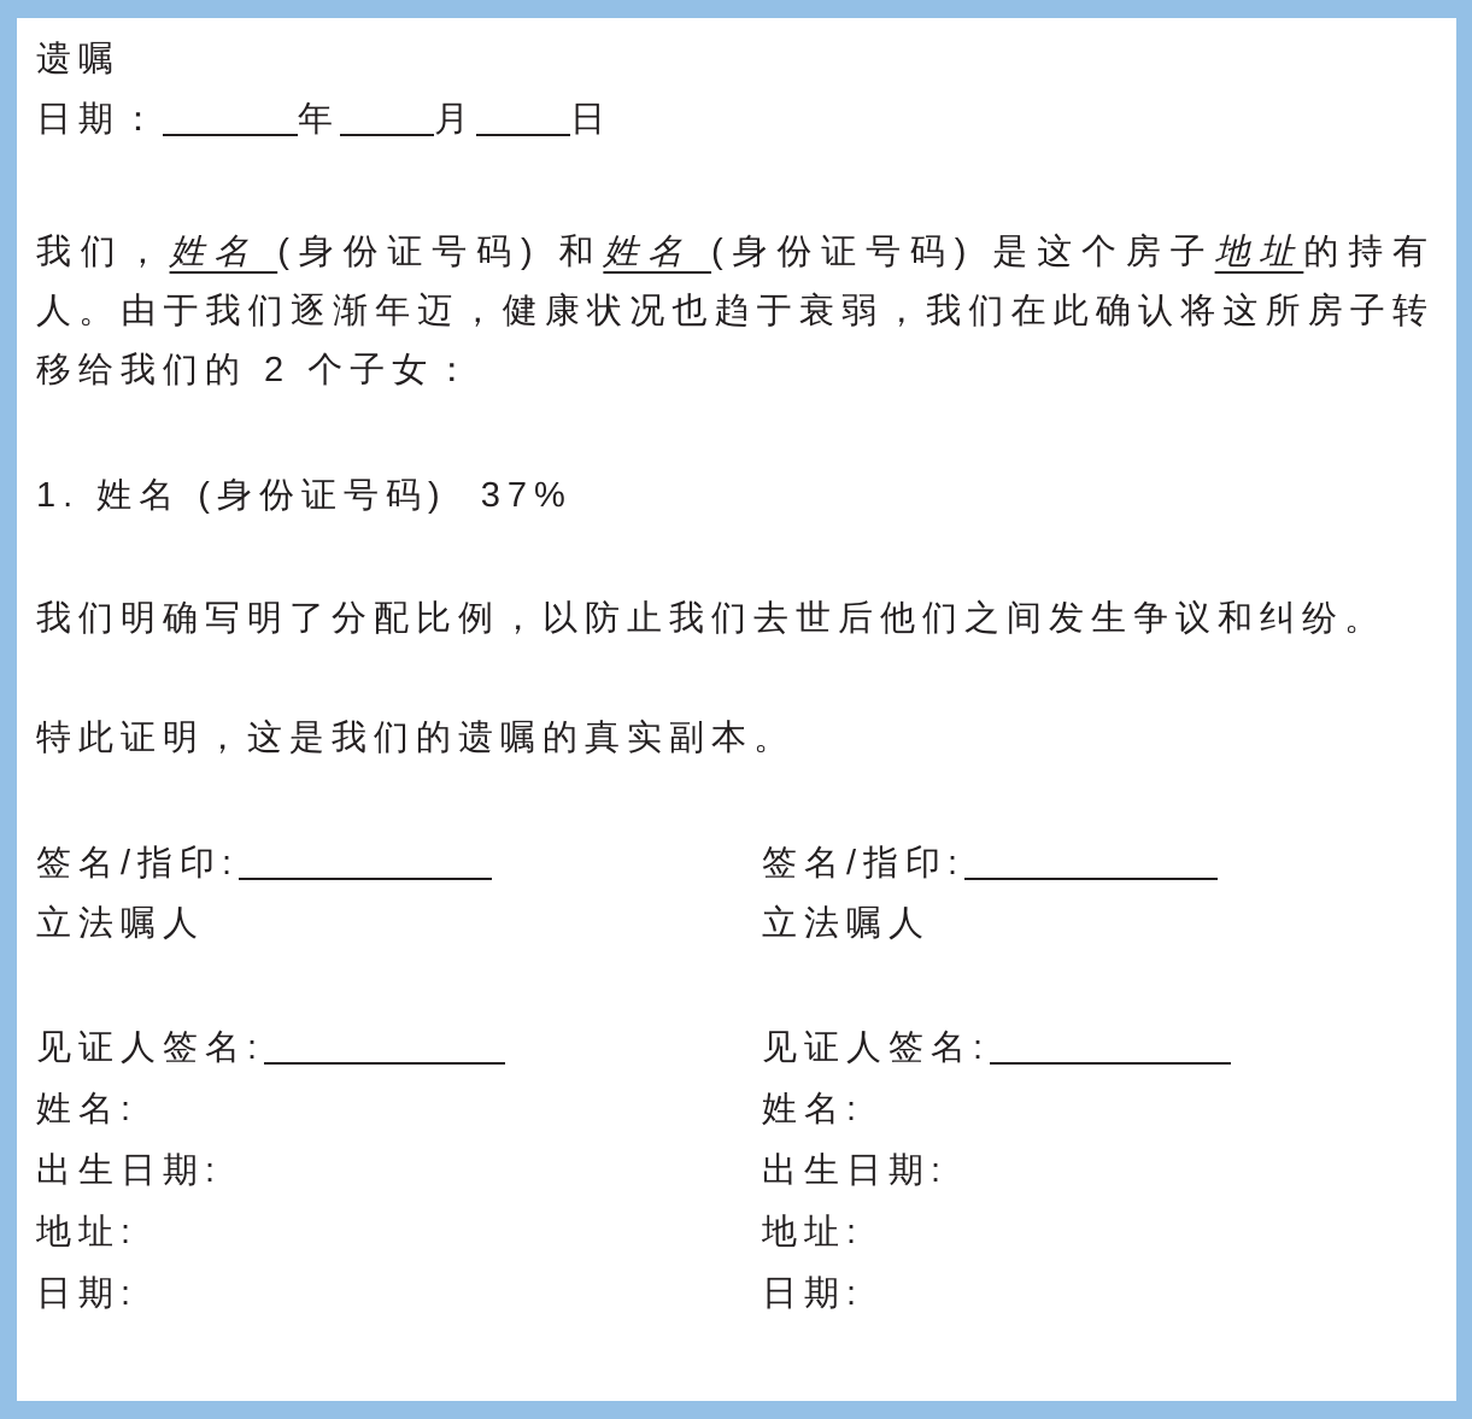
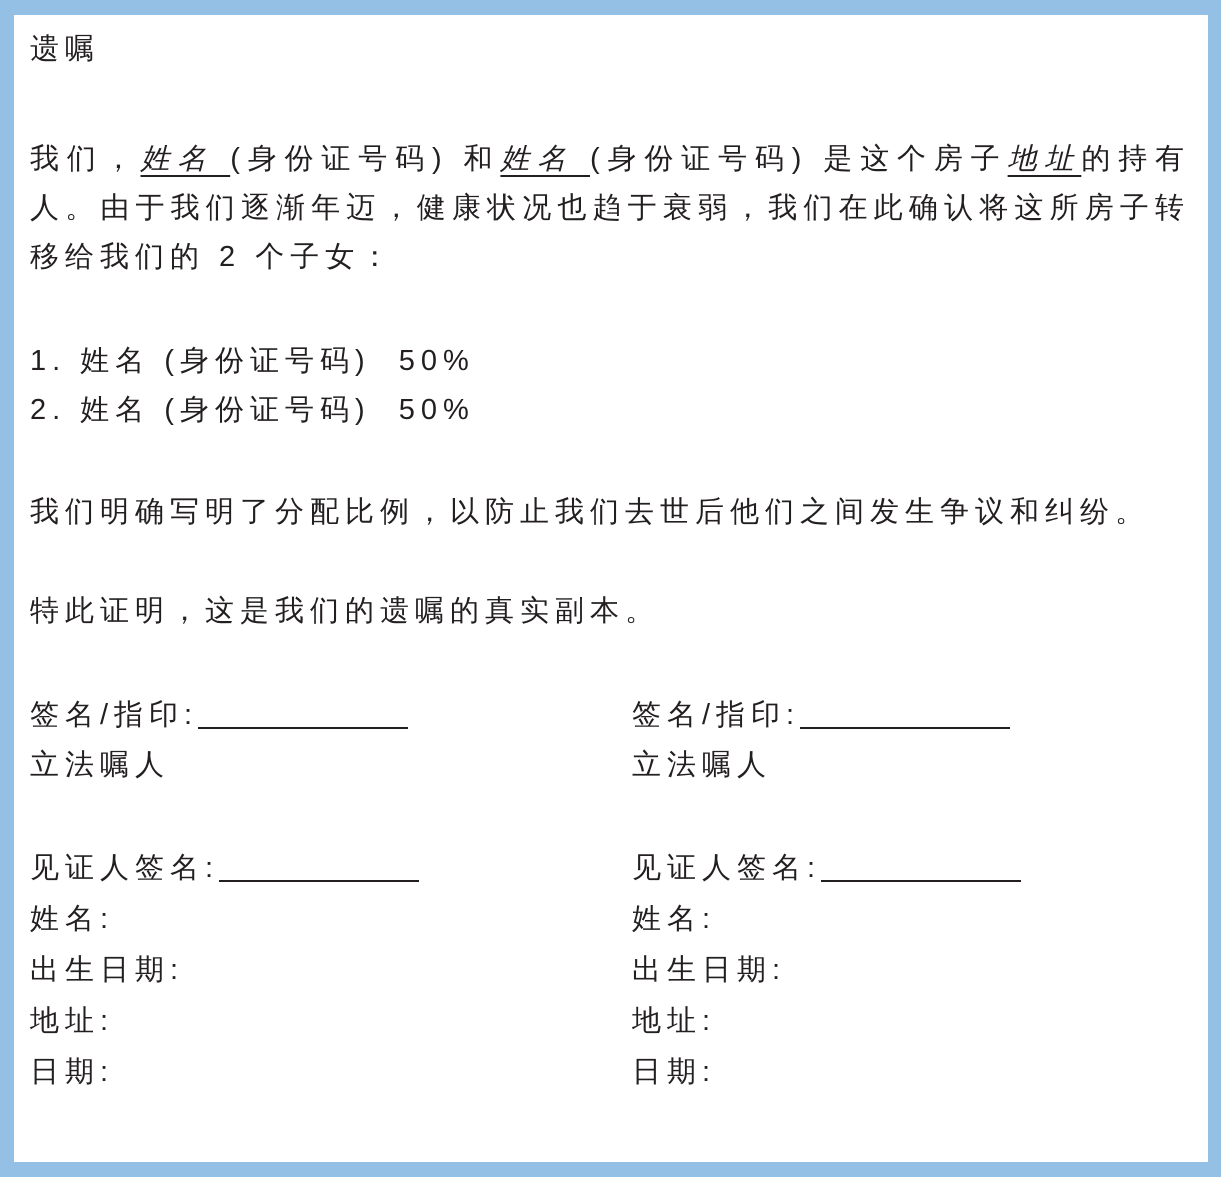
  遗嘱
- 日期： 年 月 日
  我们，姓名 (身份证号码) 和姓名 (身份证号码) 是这个房子地址的持有人。由于我们逐渐年迈，健康状况也趋于衰弱，我们在此确认将这所房子转移给我们的 2 个子女：
- 1. 姓名 (身份证号码) 37%
+ 1. 姓名 (身份证号码) 50%
+ 2. 姓名 (身份证号码) 50%
  我们明确写明了分配比例，以防止我们去世后他们之间发生争议和纠纷。
  特此证明，这是我们的遗嘱的真实副本。
  签名/指印:
  立法嘱人
  签名/指印:
  立法嘱人
  见证人签名:
  姓名:
  出生日期:
  地址:
  日期:
  见证人签名:
  姓名:
  出生日期:
  地址:
  日期:
